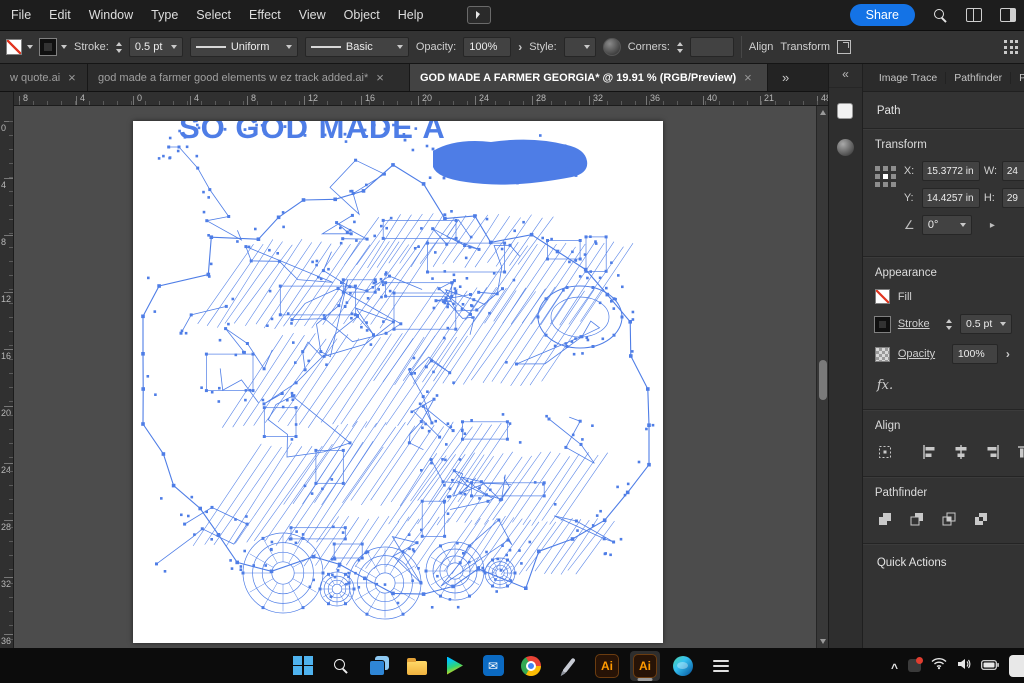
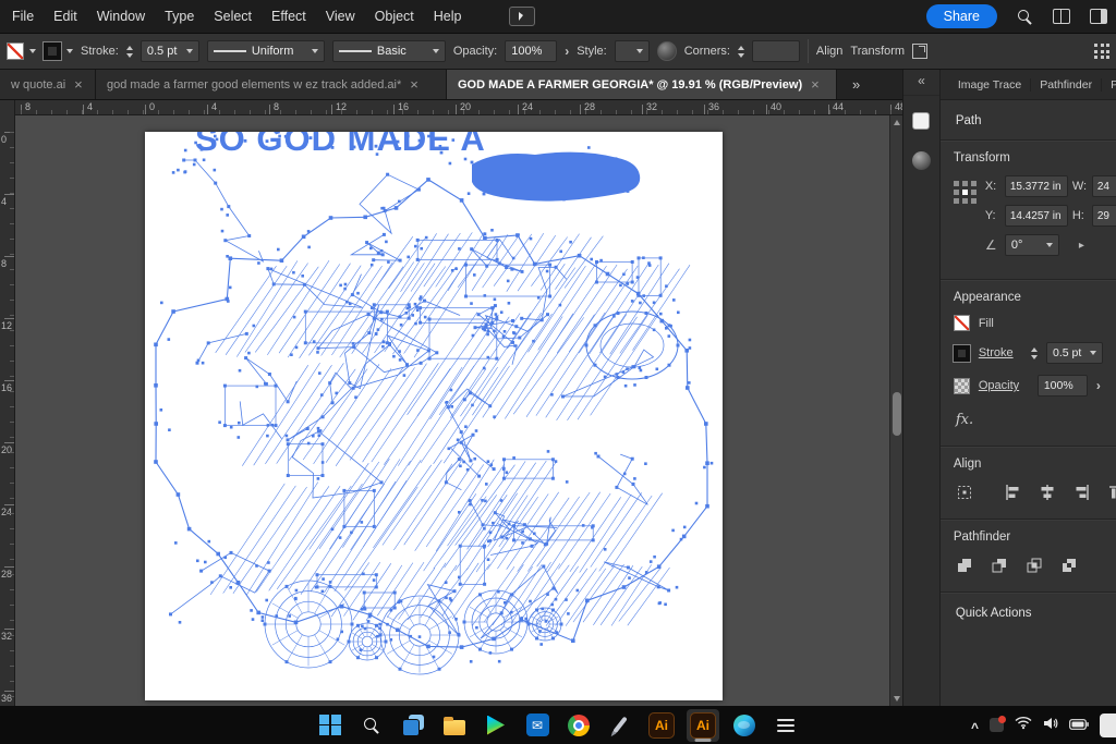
  File
  Edit
  Window
  Type
  Select
  Effect
  View
  Object
  Help
  Share
  Stroke:
  0.5 pt
  Uniform
  Basic
  Opacity:
  100%
  ›
  Style:
  Corners:
  Align
  Transform
  w quote.ai
  ×
  god made a farmer good elements w ez track added.ai*
  ×
  GOD MADE A FARMER GEORGIA* @ 19.91 % (RGB/Preview)
  ×
  »
  8
  4
  0
  4
  8
  12
  16
  20
  24
  28
  32
  36
  40
- 21
+ 44
  0
  4
  8
  SO GOD MADE A
  «
  Image Trace
  Pathfinder
  P
  Path
  Transform
  X:
  15.3772 in
  W:
  24
  Y:
  14.4257 in
  H:
  29
  ∠
  0°
  ▸
  Appearance
  Fill
  Stroke
  0.5 pt
  Opacity
  100%
  ›
  fx.
  Align
  Pathfinder
  Quick Actions
  ✉
  Ai
  Ai
  ^
